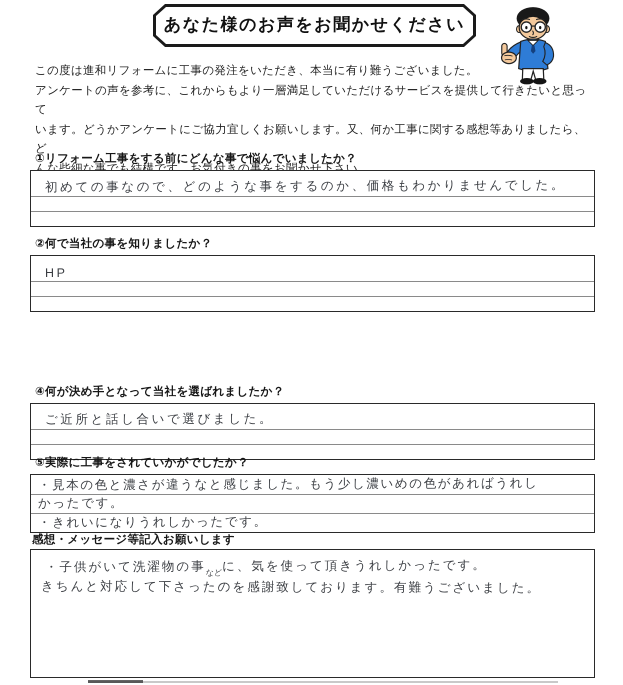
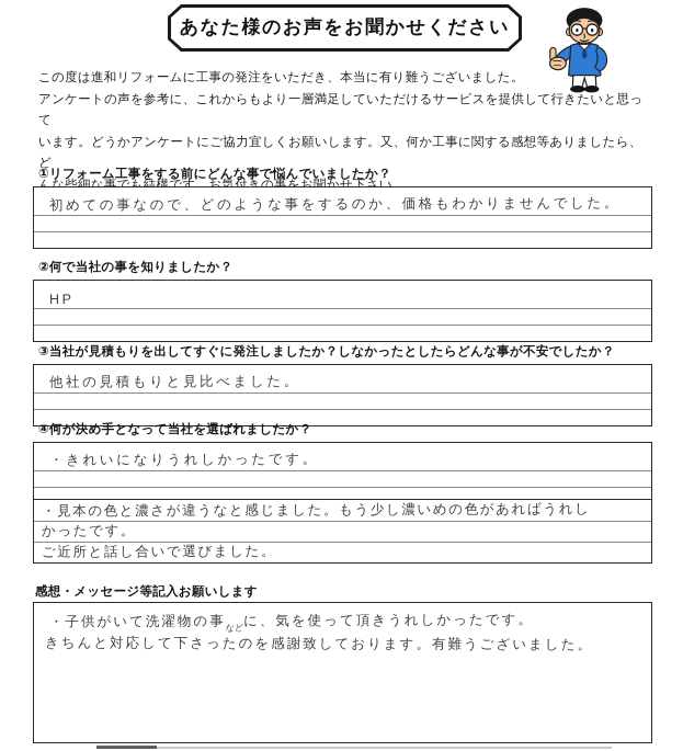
  あなた様のお声をお聞かせください
  この度は進和リフォームに工事の発注をいただき、本当に有り難うございました。
  アンケートの声を参考に、これからもより一層満足していただけるサービスを提供して行きたいと思って
  います。どうかアンケートにご協力宜しくお願いします。又、何か工事に関する感想等ありましたら、ど
  んな些細な事でも結構です。お気付きの事をお聞かせ下さい。
  ①リフォーム工事をする前にどんな事で悩んでいましたか？
  初めての事なので、どのような事をするのか、価格もわかりませんでした。
  ②何で当社の事を知りましたか？
  HP
+ ③当社が見積もりを出してすぐに発注しましたか？しなかったとしたらどんな事が不安でしたか？
+ 他社の見積もりと見比べました。
  ④何が決め手となって当社を選ばれましたか？
- ご近所と話し合いで選びました。
+ ・きれいになりうれしかったです。
- ⑤実際に工事をされていかがでしたか？
  ・見本の色と濃さが違うなと感じました。もう少し濃いめの色があればうれし
  かったです。
- ・きれいになりうれしかったです。
+ ご近所と話し合いで選びました。
  感想・メッセージ等記入お願いします
  ・子供がいて洗濯物の事などに、気を使って頂きうれしかったです。
  きちんと対応して下さったのを感謝致しております。有難うございました。
